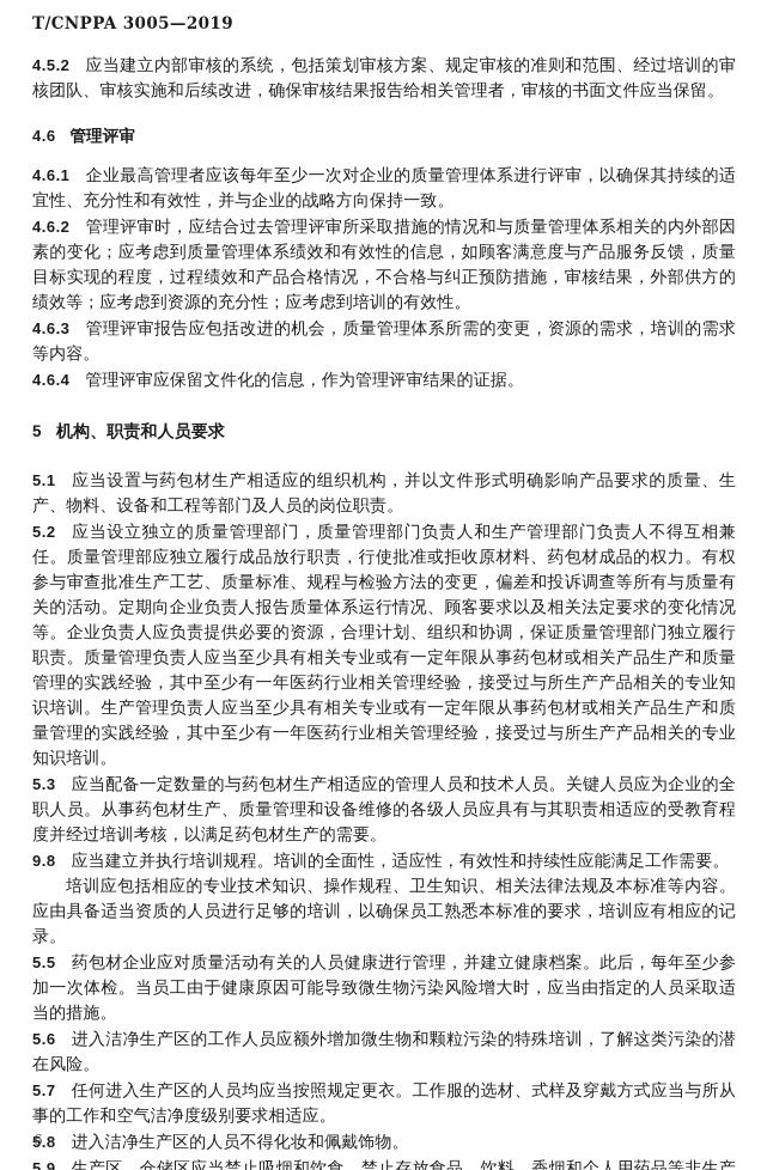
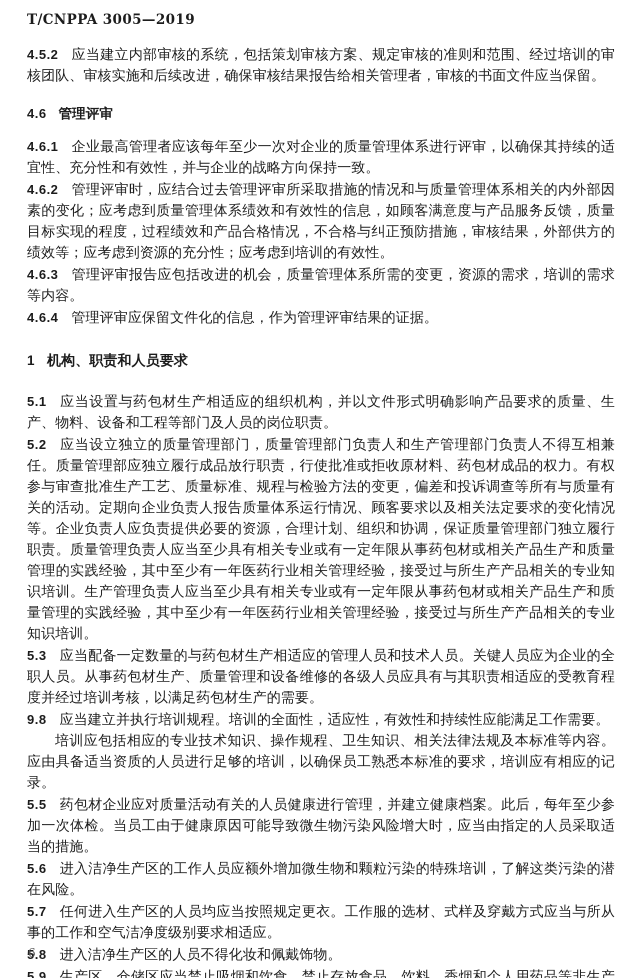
  T/CNPPA 3005—2019
  4.5.2 应当建立内部审核的系统，包括策划审核方案、规定审核的准则和范围、经过培训的审核团队、审核实施和后续改进，确保审核结果报告给相关管理者，审核的书面文件应当保留。
  4.6 管理评审
  4.6.1 企业最高管理者应该每年至少一次对企业的质量管理体系进行评审，以确保其持续的适宜性、充分性和有效性，并与企业的战略方向保持一致。
  4.6.2 管理评审时，应结合过去管理评审所采取措施的情况和与质量管理体系相关的内外部因素的变化；应考虑到质量管理体系绩效和有效性的信息，如顾客满意度与产品服务反馈，质量目标实现的程度，过程绩效和产品合格情况，不合格与纠正预防措施，审核结果，外部供方的绩效等；应考虑到资源的充分性；应考虑到培训的有效性。
  4.6.3 管理评审报告应包括改进的机会，质量管理体系所需的变更，资源的需求，培训的需求等内容。
  4.6.4 管理评审应保留文件化的信息，作为管理评审结果的证据。
- 5 机构、职责和人员要求
+ 1 机构、职责和人员要求
  5.1 应当设置与药包材生产相适应的组织机构，并以文件形式明确影响产品要求的质量、生产、物料、设备和工程等部门及人员的岗位职责。
  5.2 应当设立独立的质量管理部门，质量管理部门负责人和生产管理部门负责人不得互相兼任。质量管理部应独立履行成品放行职责，行使批准或拒收原材料、药包材成品的权力。有权参与审查批准生产工艺、质量标准、规程与检验方法的变更，偏差和投诉调查等所有与质量有关的活动。定期向企业负责人报告质量体系运行情况、顾客要求以及相关法定要求的变化情况等。企业负责人应负责提供必要的资源，合理计划、组织和协调，保证质量管理部门独立履行职责。质量管理负责人应当至少具有相关专业或有一定年限从事药包材或相关产品生产和质量管理的实践经验，其中至少有一年医药行业相关管理经验，接受过与所生产产品相关的专业知识培训。生产管理负责人应当至少具有相关专业或有一定年限从事药包材或相关产品生产和质量管理的实践经验，其中至少有一年医药行业相关管理经验，接受过与所生产产品相关的专业知识培训。
  5.3 应当配备一定数量的与药包材生产相适应的管理人员和技术人员。关键人员应为企业的全职人员。从事药包材生产、质量管理和设备维修的各级人员应具有与其职责相适应的受教育程度并经过培训考核，以满足药包材生产的需要。
  9.8 应当建立并执行培训规程。培训的全面性，适应性，有效性和持续性应能满足工作需要。
  培训应包括相应的专业技术知识、操作规程、卫生知识、相关法律法规及本标准等内容。应由具备适当资质的人员进行足够的培训，以确保员工熟悉本标准的要求，培训应有相应的记录。
  5.5 药包材企业应对质量活动有关的人员健康进行管理，并建立健康档案。此后，每年至少参加一次体检。当员工由于健康原因可能导致微生物污染风险增大时，应当由指定的人员采取适当的措施。
  5.6 进入洁净生产区的工作人员应额外增加微生物和颗粒污染的特殊培训，了解这类污染的潜在风险。
  5.7 任何进入生产区的人员均应当按照规定更衣。工作服的选材、式样及穿戴方式应当与所从事的工作和空气洁净度级别要求相适应。
  5.8 进入洁净生产区的人员不得化妆和佩戴饰物。
  6
